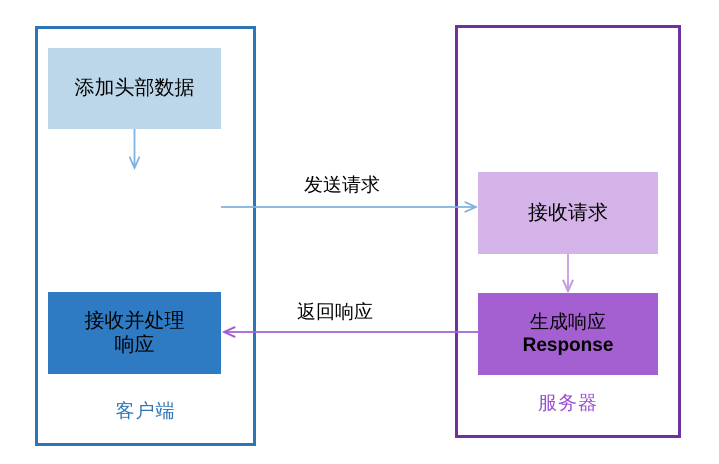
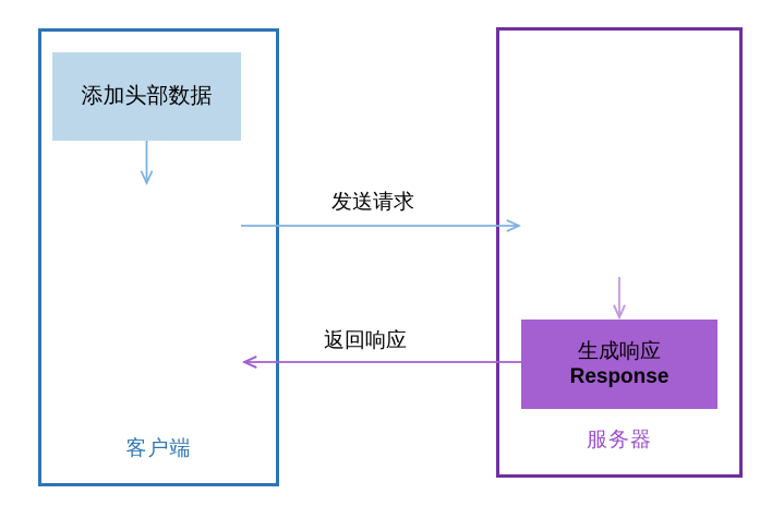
  客户端
  服务器
  添加头部数据
- 接收并处理
- 响应
- 接收请求
  生成响应
  Response
  发送请求
  返回响应
